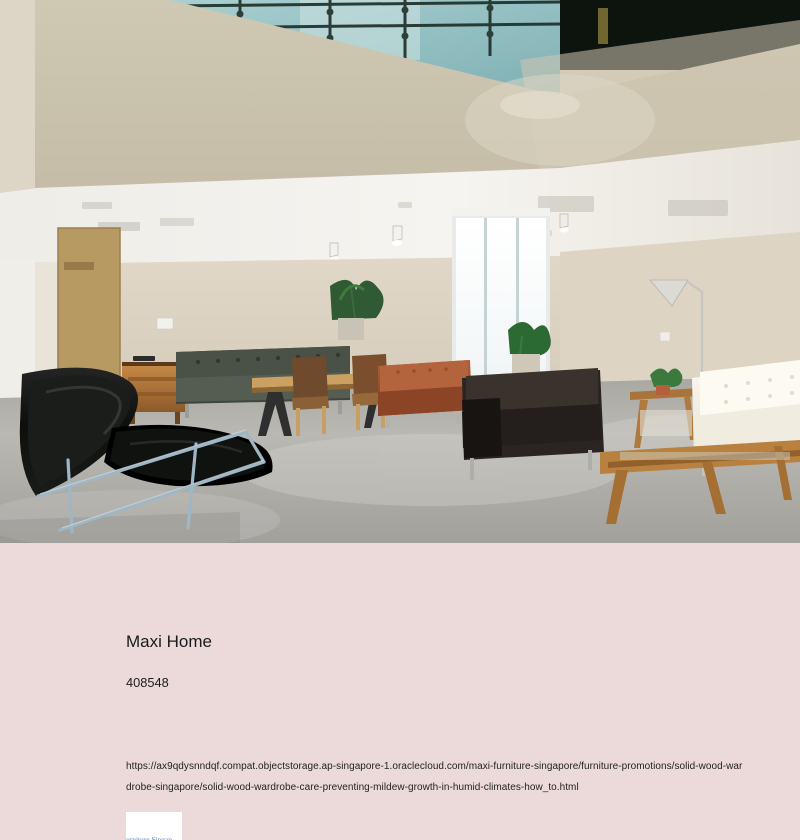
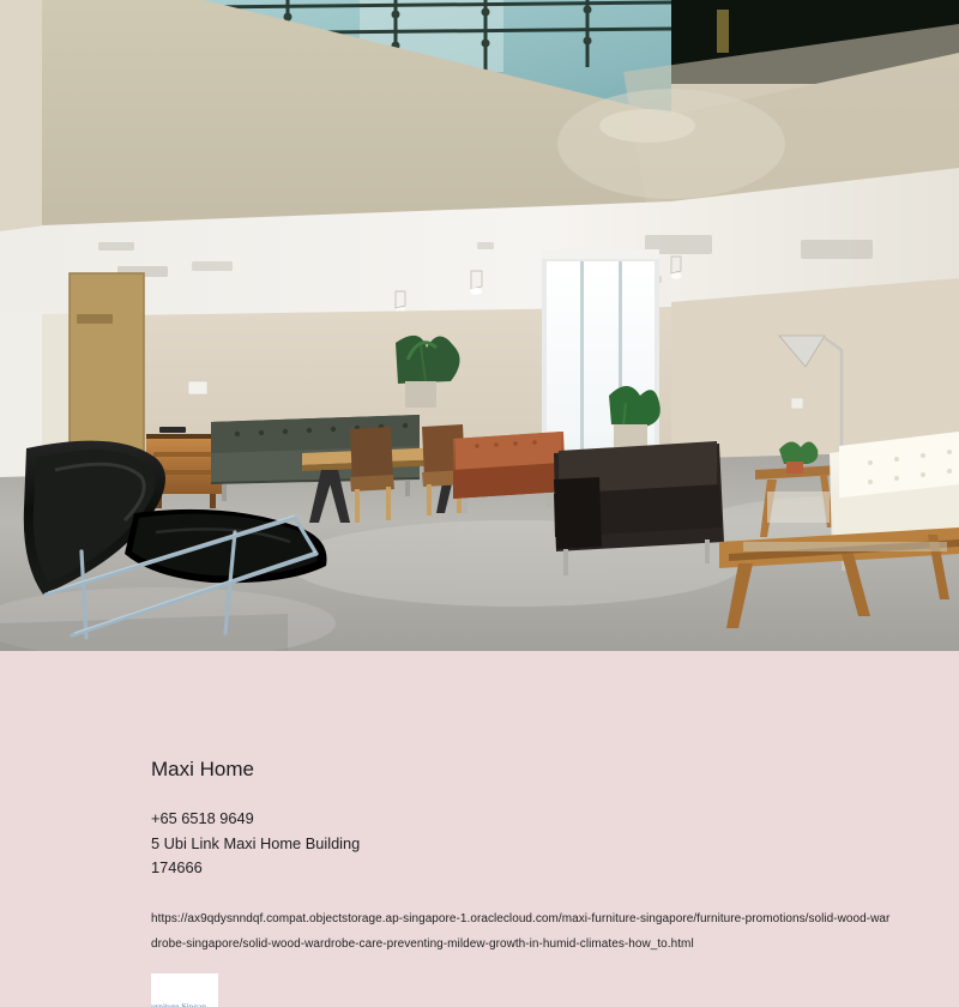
  Maxi Home
+ +65 6518 9649
+ 5 Ubi Link Maxi Home Building
- 408548
+ 174666
  https://ax9qdysnndqf.compat.objectstorage.ap-singapore-1.oraclecloud.com/maxi-furniture-singapore/furniture-promotions/solid-wood-war
  drobe-singapore/solid-wood-wardrobe-care-preventing-mildew-growth-in-humid-climates-how_to.html
